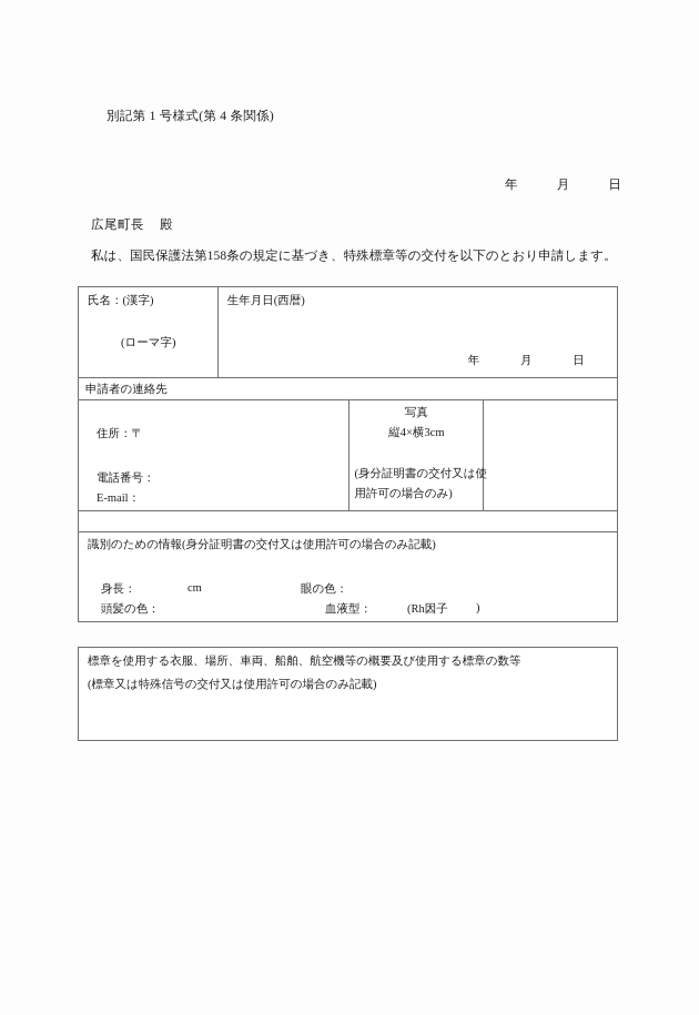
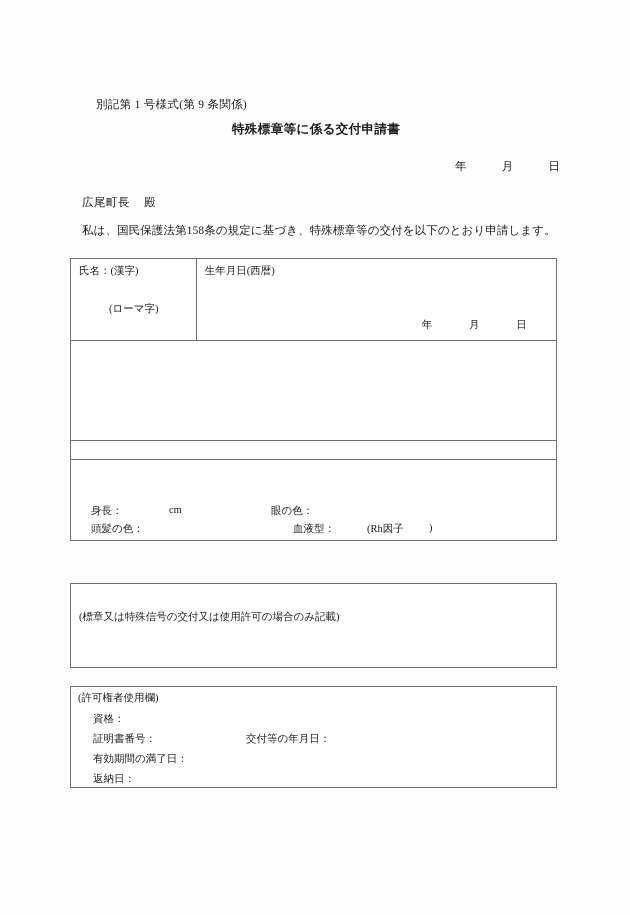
- 別記第 1 号様式(第 4 条関係)
+ 別記第 1 号様式(第 9 条関係)
+ 特殊標章等に係る交付申請書
  年
  月
  日
  広尾町長 殿
  私は、国民保護法第158条の規定に基づき、特殊標章等の交付を以下のとおり申請します。
  氏名：(漢字)
  (ローマ字)
  生年月日(西暦)
  年
  月
  日
- 申請者の連絡先
- 住所：〒
- 電話番号：
- E-mail：
- 写真
- 縦4×横3cm
- (身分証明書の交付又は使
- 用許可の場合のみ)
- 識別のための情報(身分証明書の交付又は使用許可の場合のみ記載)
  身長：
  cm
  眼の色：
  頭髪の色：
  血液型：
  (Rh因子
  )
- 標章を使用する衣服、場所、車両、船舶、航空機等の概要及び使用する標章の数等
  (標章又は特殊信号の交付又は使用許可の場合のみ記載)
+ (許可権者使用欄)
+ 資格：
+ 証明書番号：
+ 交付等の年月日：
+ 有効期間の満了日：
+ 返納日：
